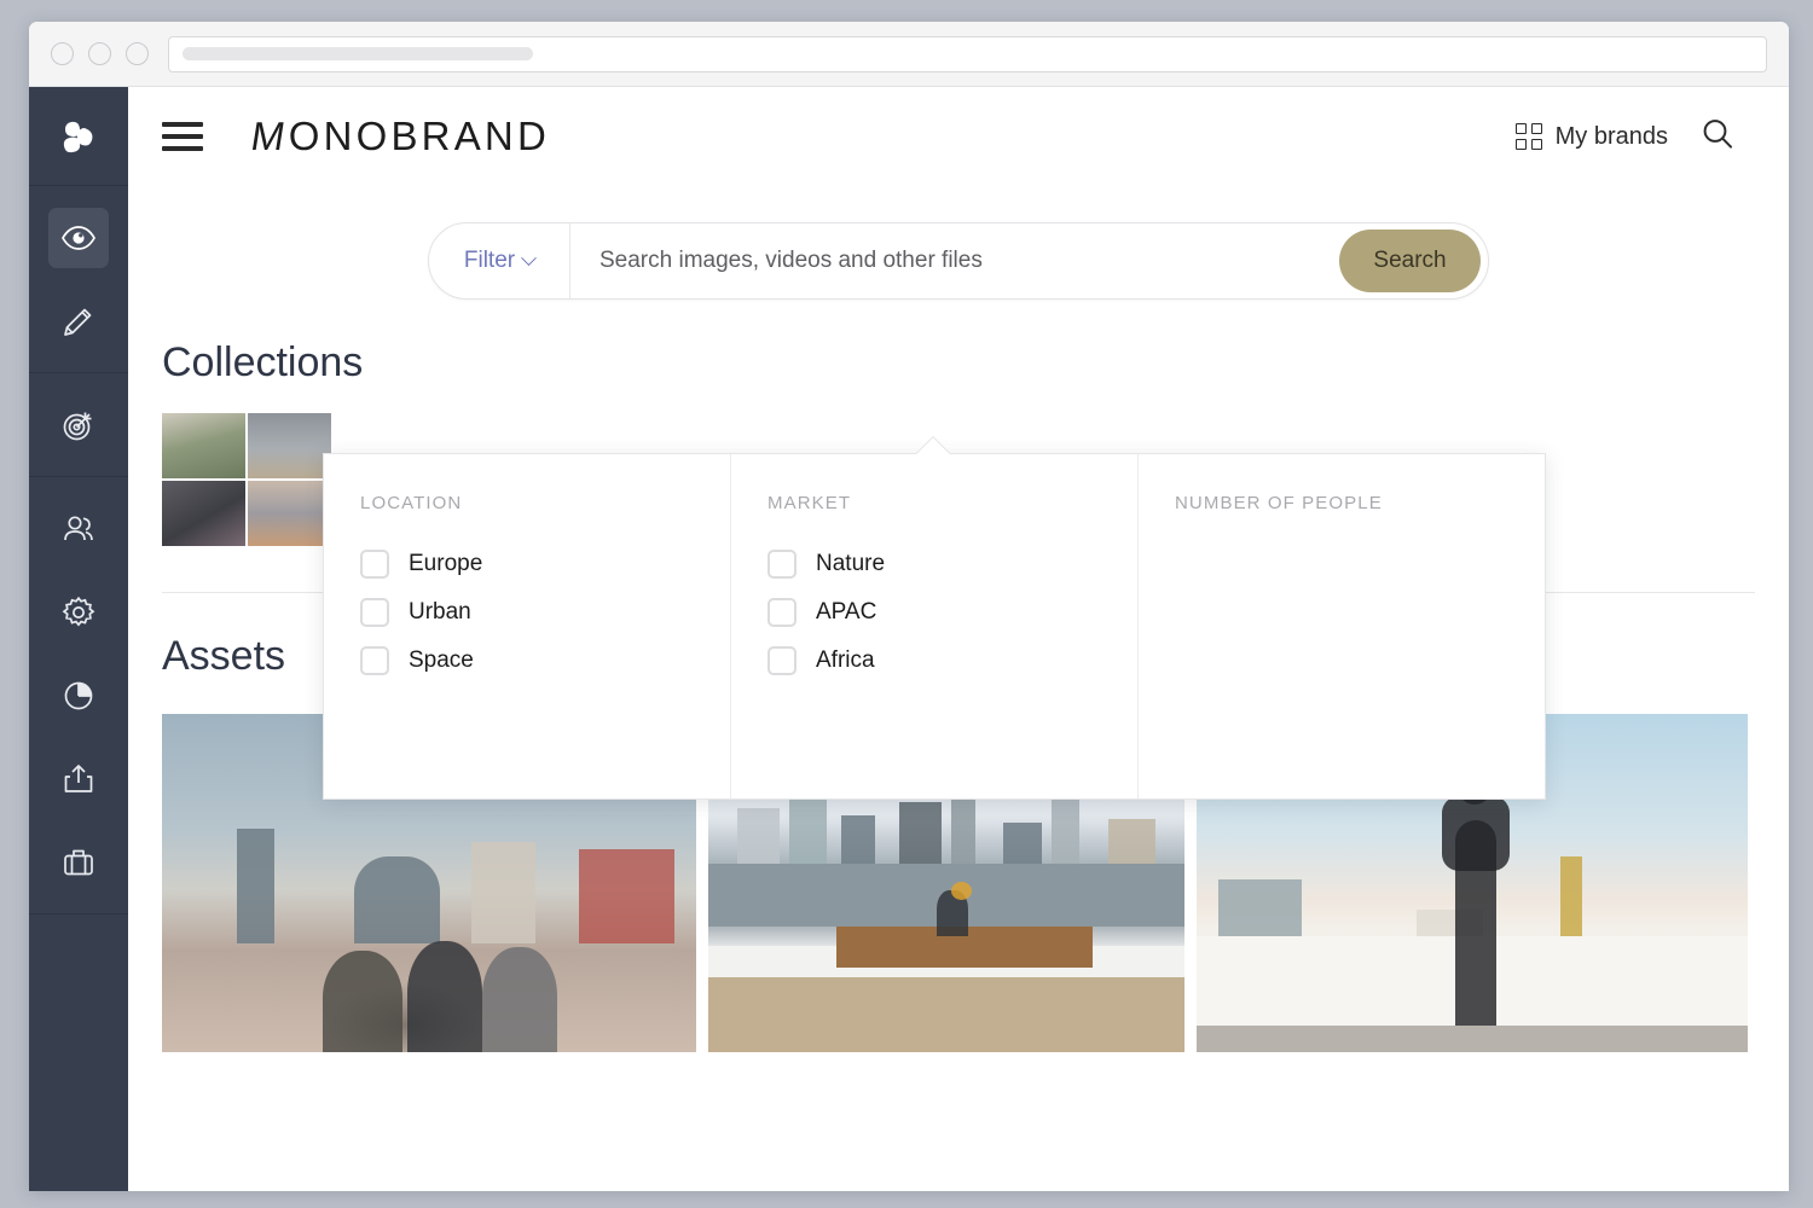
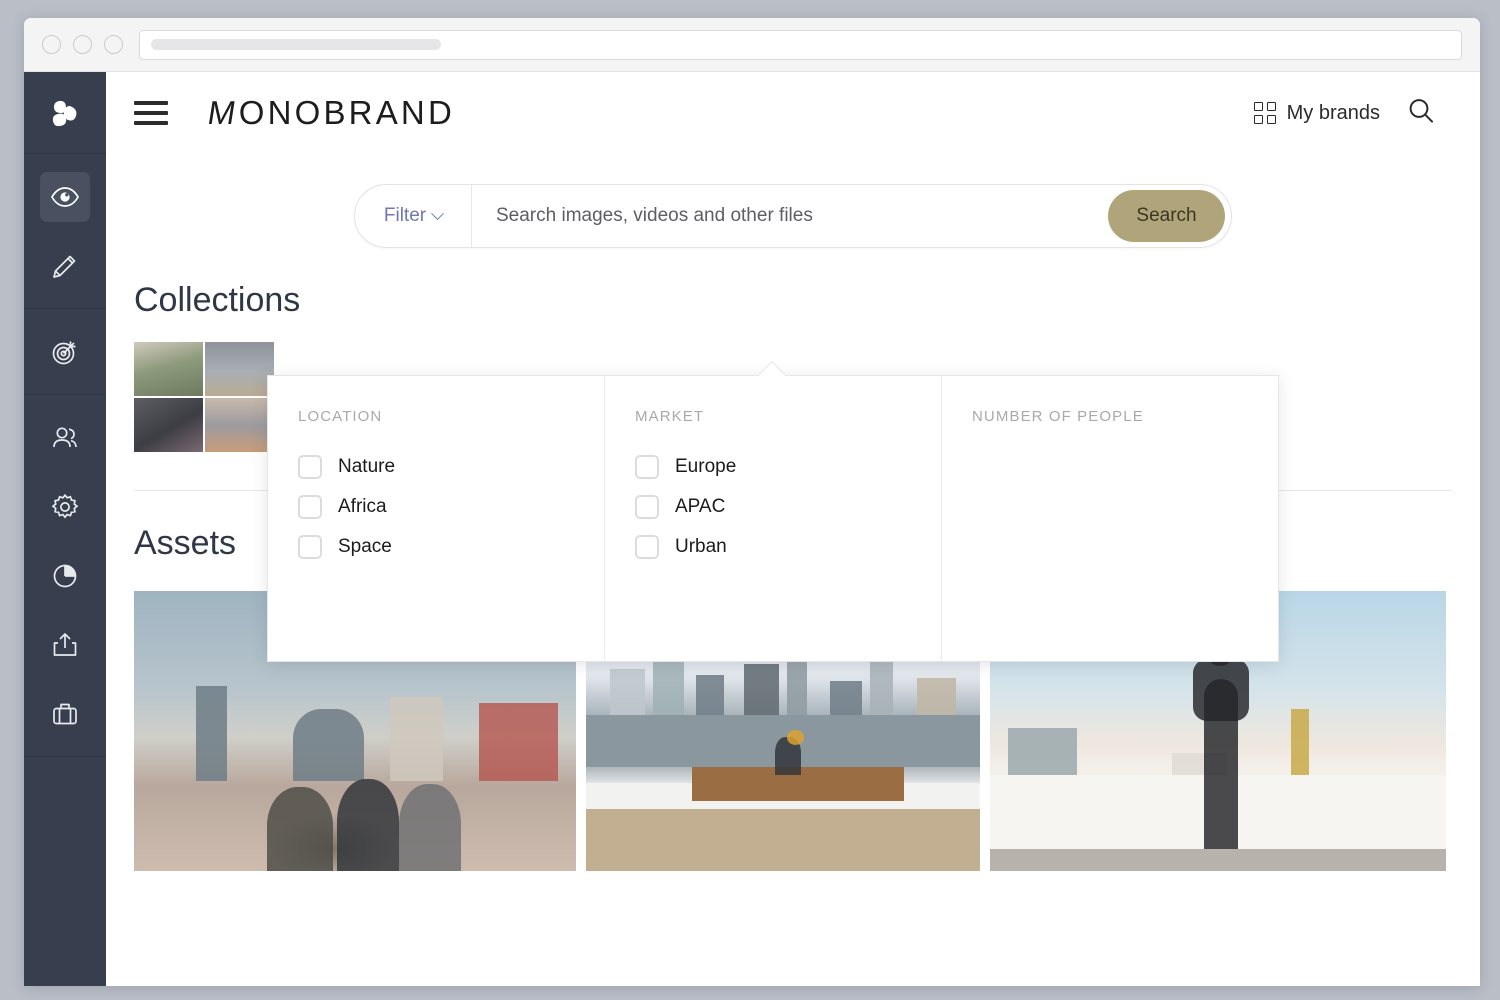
  My brands
  Filter
  Search images, videos and other files
  Search
  Collections
  Assets
  LOCATION
- Europe
+ Nature
- Urban
+ Africa
  Space
  MARKET
- Nature
+ Europe
  APAC
- Africa
+ Urban
  NUMBER OF PEOPLE
